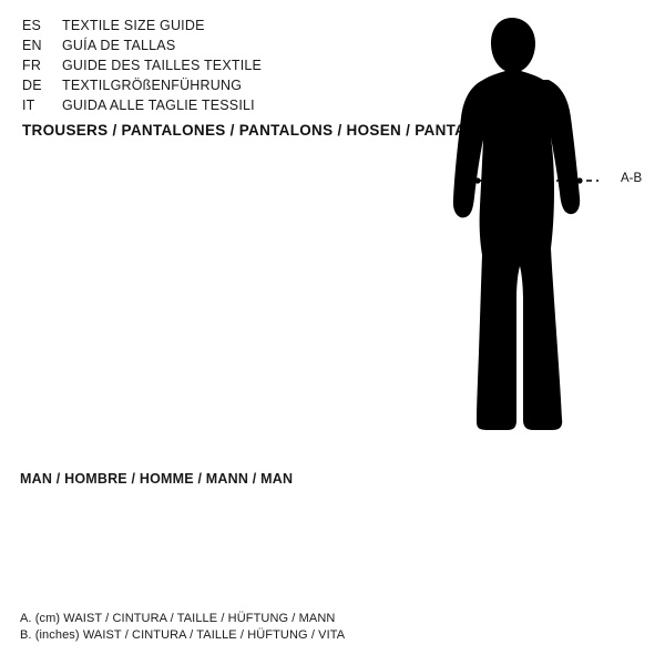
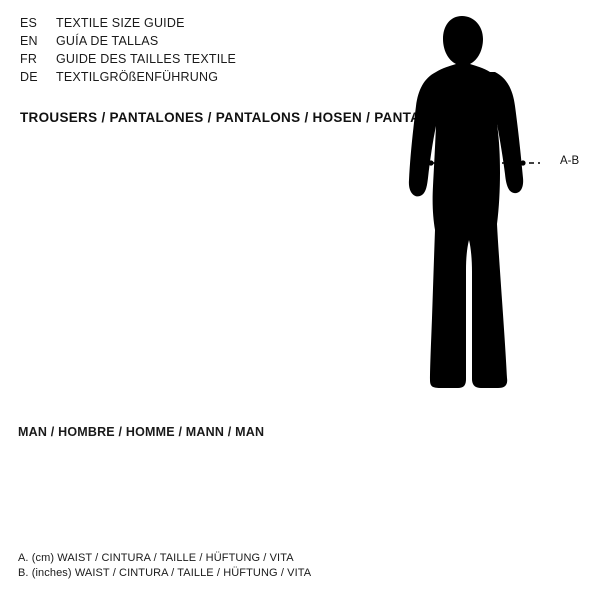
  ES
  TEXTILE SIZE GUIDE
  EN
  GUÍA DE TALLAS
  FR
  GUIDE DES TAILLES TEXTILE
  DE
  TEXTILGRÖßENFÜHRUNG
- IT
- GUIDA ALLE TAGLIE TESSILI
  TROUSERS / PANTALONES / PANTALONS / HOSEN / PANT
  A-B
  MAN / HOMBRE / HOMME / MANN / MAN
- A. (cm) WAIST / CINTURA / TAILLE / HÜFTUNG / MANN
+ A. (cm) WAIST / CINTURA / TAILLE / HÜFTUNG / VITA
  B. (inches) WAIST / CINTURA / TAILLE / HÜFTUNG / VITA
